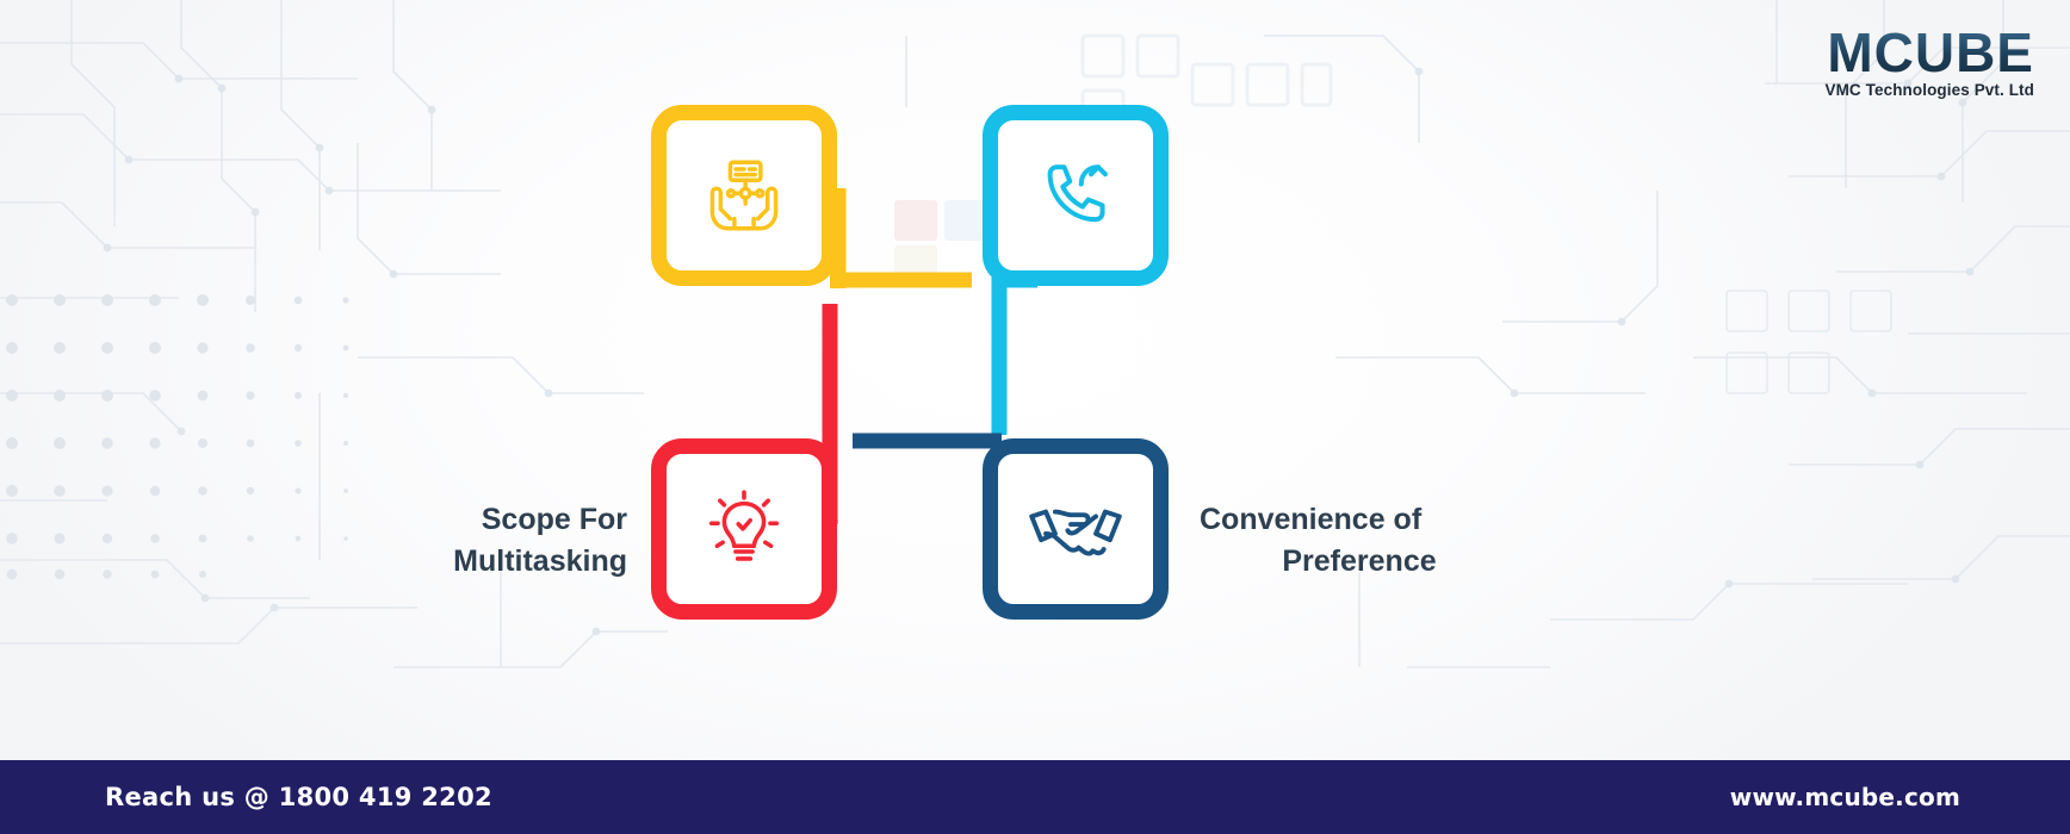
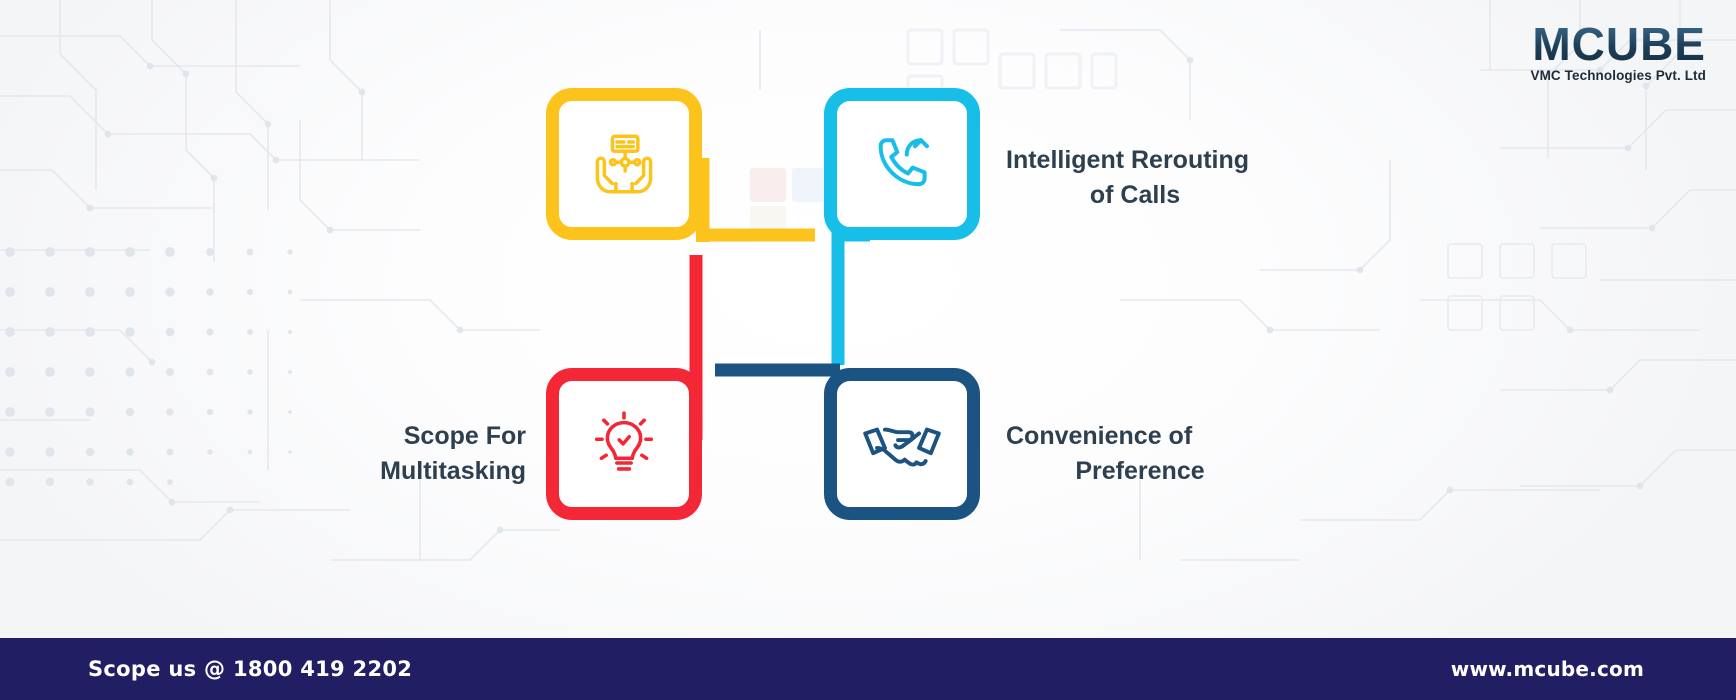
+ Intelligent Rerouting
+ of Calls
  Scope For
  Multitasking
  Convenience of
  Preference
  MCUBE
  VMC Technologies Pvt. Ltd
- Reach us @ 1800 419 2202
+ Scope us @ 1800 419 2202
  www.mcube.com
